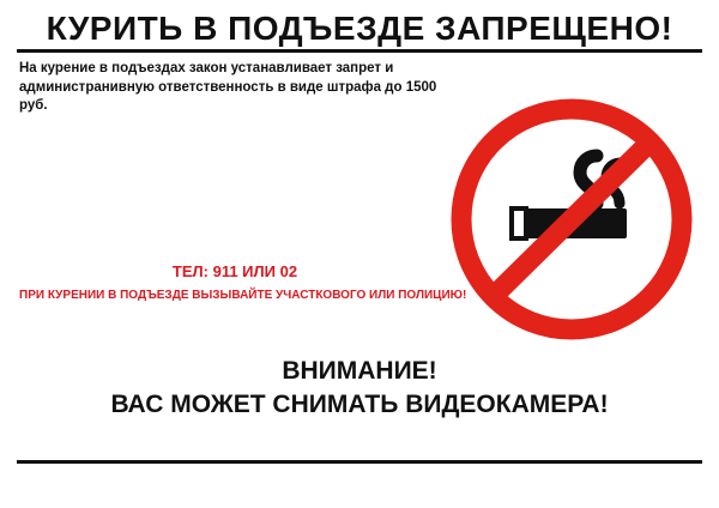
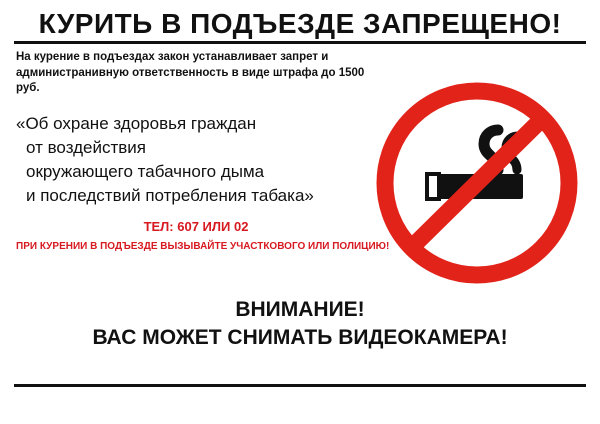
  КУРИТЬ В ПОДЪЕЗДЕ ЗАПРЕЩЕНО!
  На курение в подъездах закон устанавливает запрет и администранивную ответственность в виде штрафа до 1500 руб.
+ «Об охране здоровья граждан
+ от воздействия
+ окружающего табачного дыма
+ и последствий потребления табака»
- ТЕЛ: 911 ИЛИ 02
+ ТЕЛ: 607 ИЛИ 02
  ПРИ КУРЕНИИ В ПОДЪЕЗДЕ ВЫЗЫВАЙТЕ УЧАСТКОВОГО ИЛИ ПОЛИЦИ
  ВНИМАНИЕ!
  ВАС МОЖЕТ СНИМАТЬ ВИДЕОКАМЕРА!
